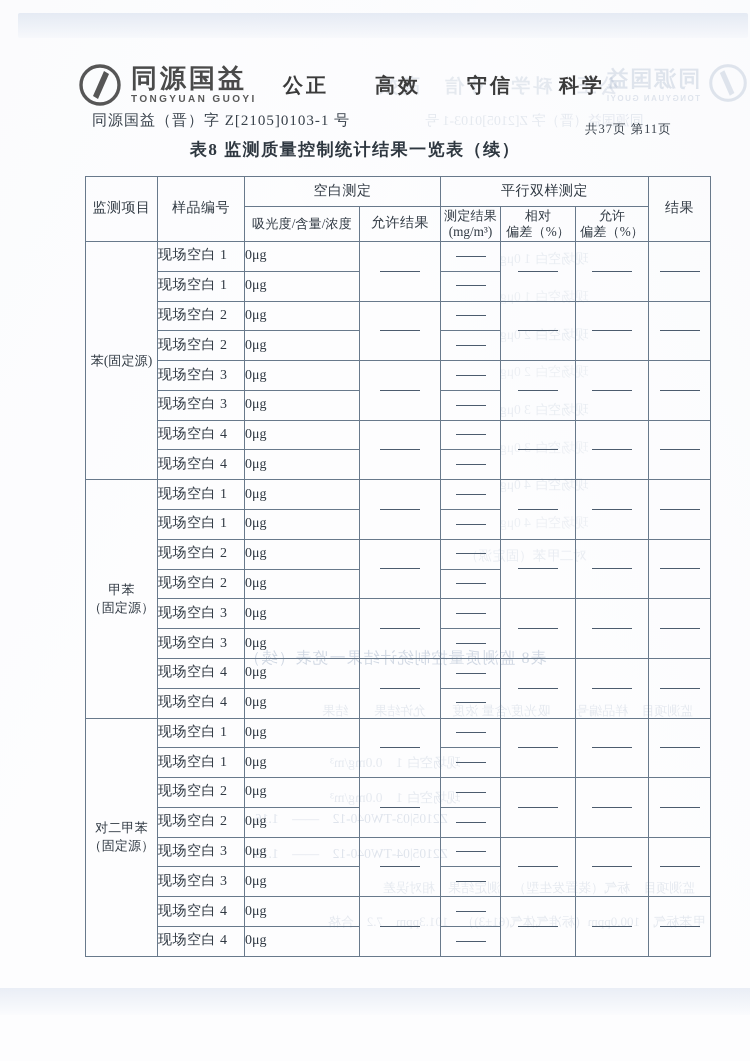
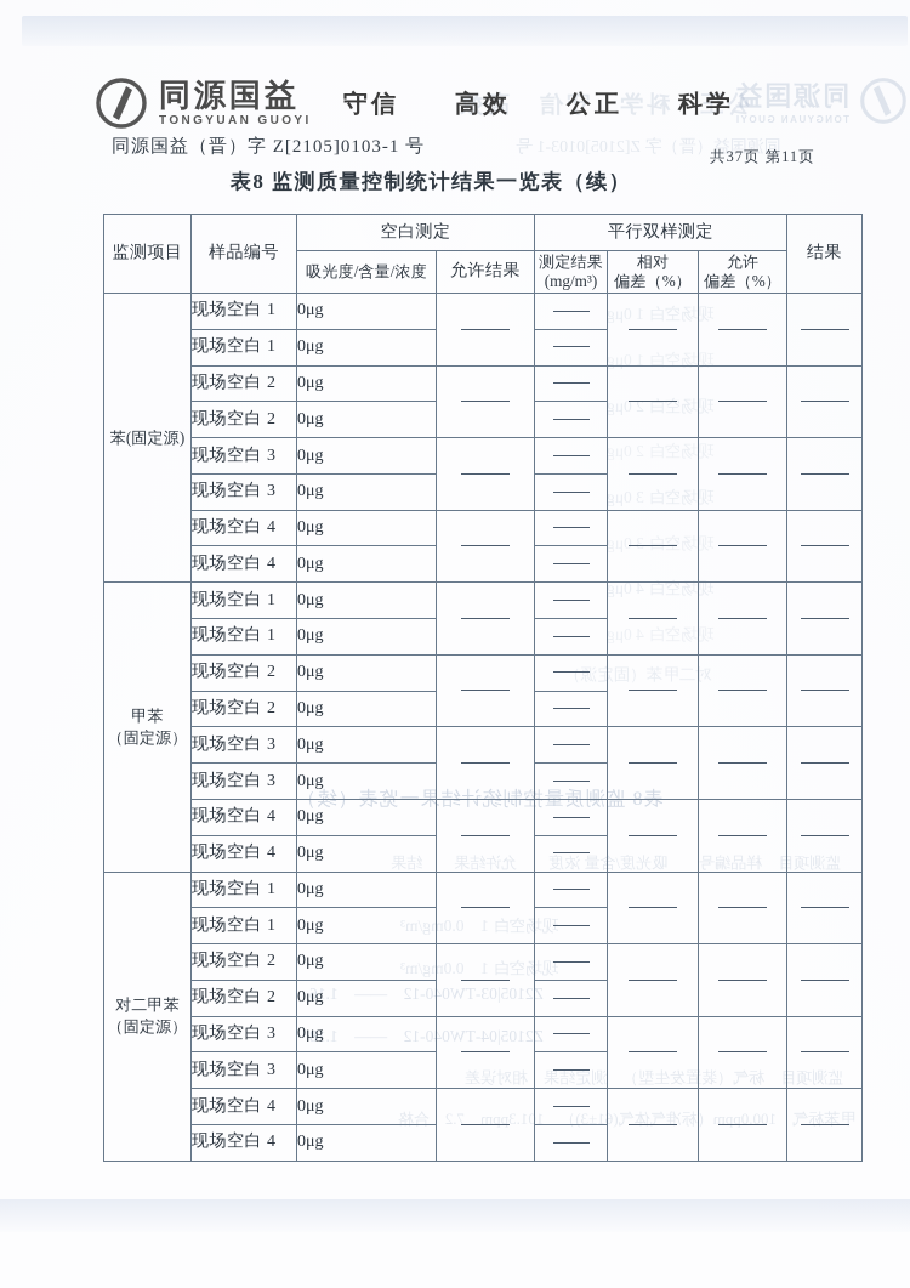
  同源国益
  TONGYUAN GUOYI
- 公正
+ 守信
  高效
- 守信
+ 公正
  科学
  同源国益（晋）字 Z[2105]0103-1 号
  共37页 第11页
  表8 监测质量控制统计结果一览表（续）
  监测项目	样品编号	空白测定	平行双样测定	结果
  吸光度/含量/浓度	允许结果	测定结果 (mg/m³)	相对 偏差（%）	允许 偏差（%）
  苯(固定源)	现场空白 1	0μg
  现场空白 1	0μg
  现场空白 2	0μg
  现场空白 2	0μg
  现场空白 3	0μg
  现场空白 3	0μg
  现场空白 4	0μg
  现场空白 4	0μg
  甲苯（固定源）	现场空白 1	0μg
  现场空白 1	0μg
  现场空白 2	0μg
  现场空白 2	0μg
  现场空白 3	0μg
  现场空白 3	0μg
  现场空白 4	0μg
  现场空白 4	0μg
  对二甲苯（固定源）	现场空白 1	0μg
  现场空白 1	0μg
  现场空白 2	0μg
  现场空白 2	0μg
  现场空白 3	0μg
  现场空白 3	0μg
  现场空白 4	0μg
  现场空白 4	0μg
